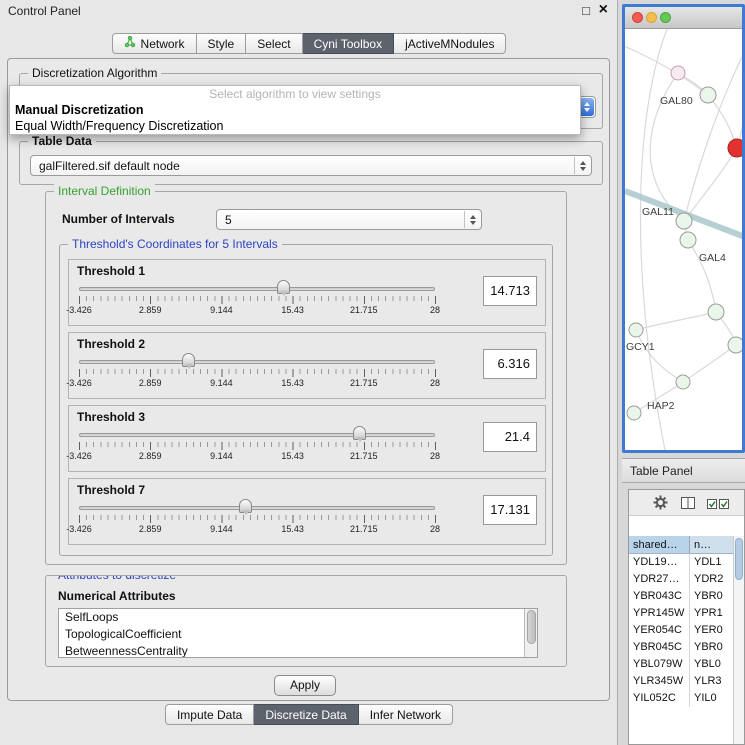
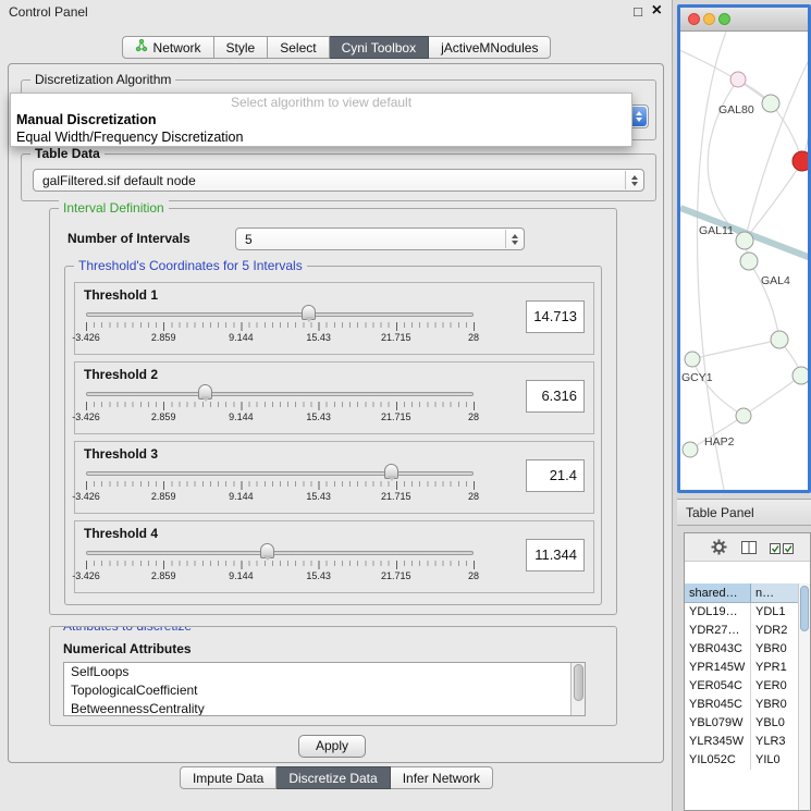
  Control Panel
  □
  ×
  Network
  Style
  Select
  Cyni Toolbox
  jActiveMNodules
  Discretization Algorithm
- Select algorithm to view settings
+ Select algorithm to view default
  Manual Discretization
  Equal Width/Frequency Discretization
  Table Data
  galFiltered.sif default node
  Interval Definition
  Number of Intervals
  5
  Threshold's Coordinates for 5 Intervals
  Threshold 1
  -3.426
  2.859
  9.144
  15.43
  21.715
  28
  14.713
  Threshold 2
  -3.426
  2.859
  9.144
  15.43
  21.715
  28
  6.316
  Threshold 3
  -3.426
  2.859
  9.144
  15.43
  21.715
  28
  21.4
- Threshold 7
+ Threshold 4
  -3.426
  2.859
  9.144
  15.43
  21.715
  28
- 17.131
+ 11.344
  Numerical Attributes
  SelfLoops
  TopologicalCoefficient
  BetweennessCentrality
  Apply
  Impute Data
  Discretize Data
  Infer Network
  GAL80
  GAL11
  GAL4
  GCY1
  HAP2
  Table Panel
  shared…
  n…
  YDL19…
  YDL1
  YDR27…
  YDR2
  YBR043C
  YBR0
  YPR145W
  YPR1
  YER054C
  YER0
  YBR045C
  YBR0
  YBL079W
  YBL0
  YLR345W
  YLR3
  YIL052C
  YIL0
